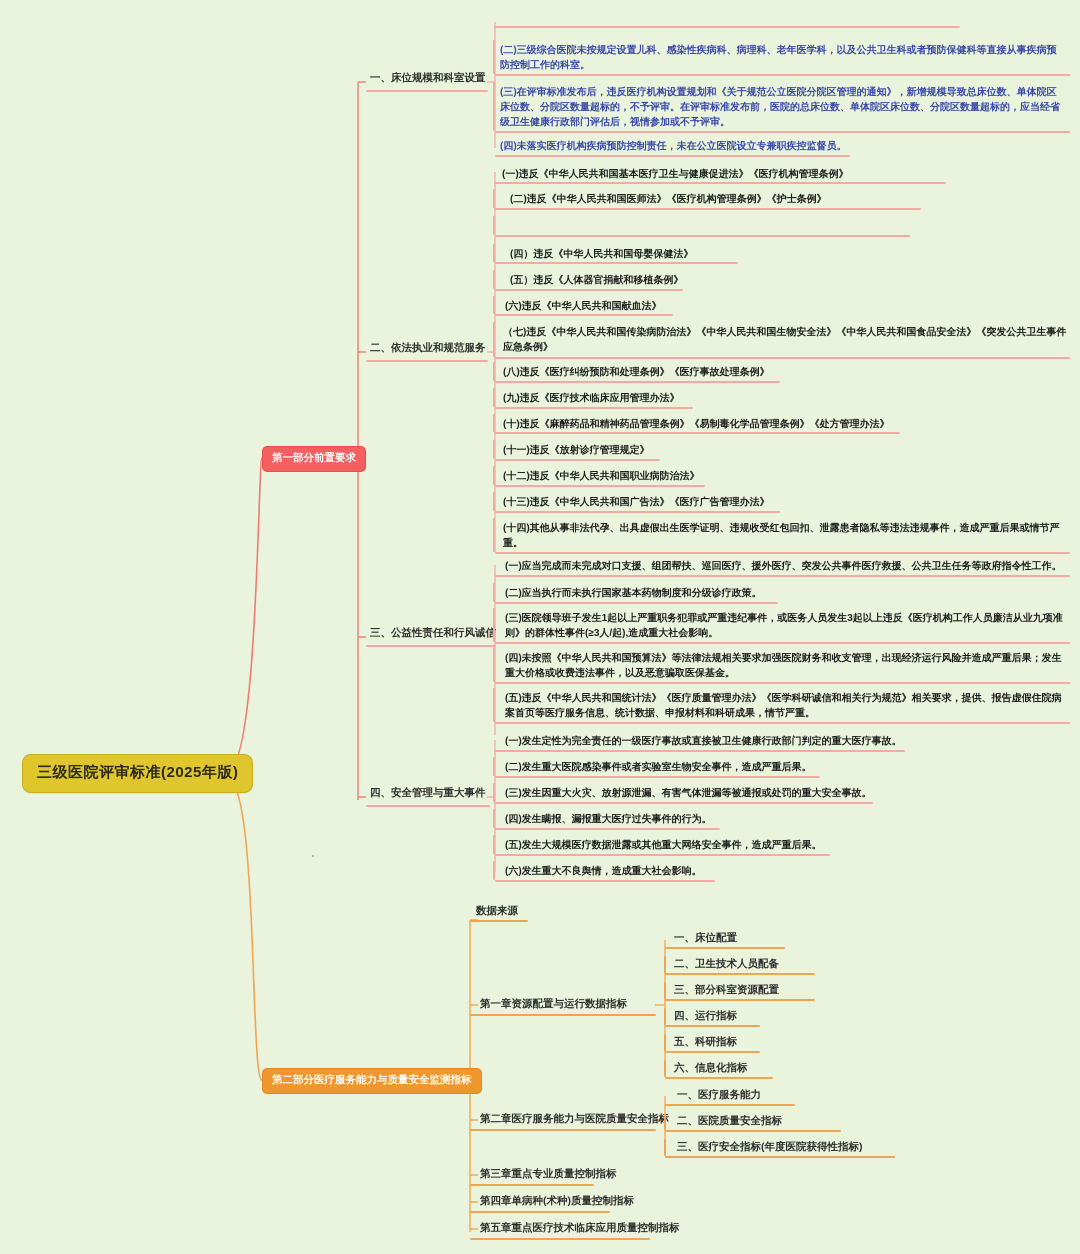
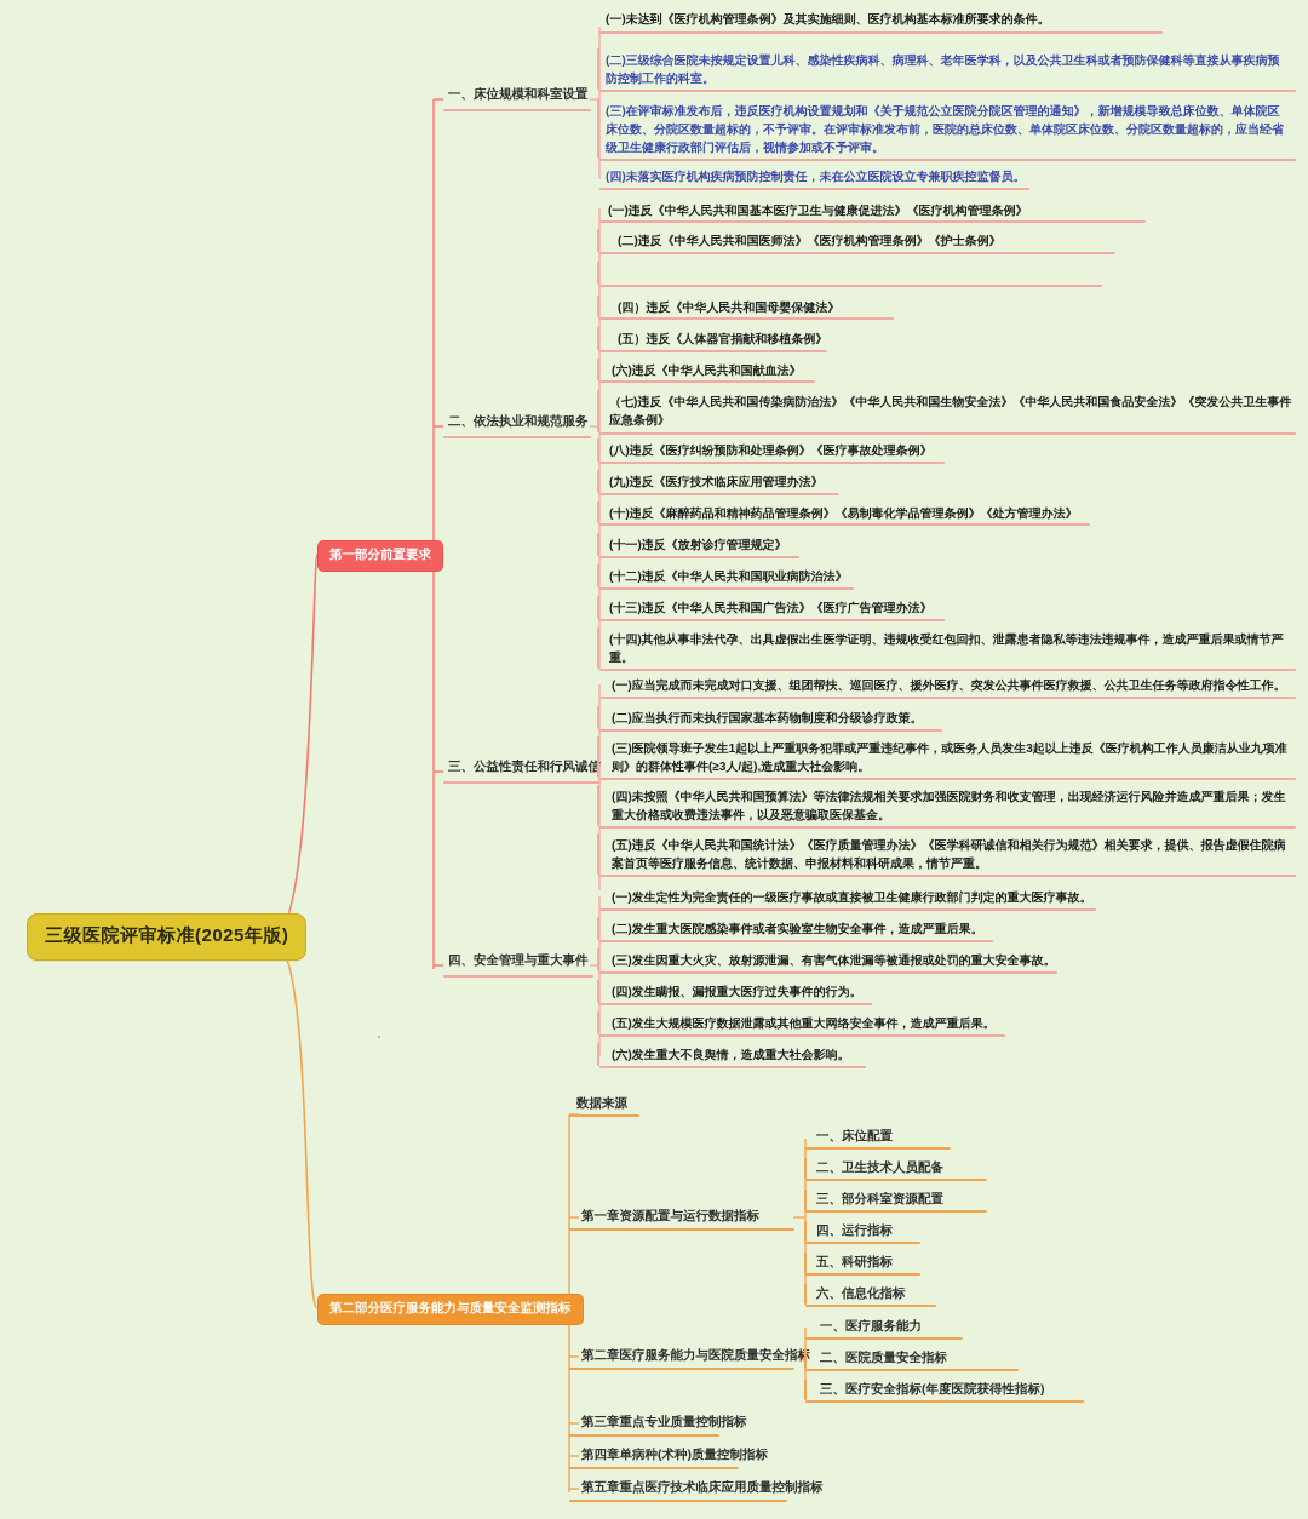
  三级医院评审标准(2025年版)
  第一部分前置要求
  一、床位规模和科室设置
  二、依法执业和规范服务
  三、公益性责任和行风诚信
  四、安全管理与重大事件
+ (一)未达到《医疗机构管理条例》及其实施细则、医疗机构基本标准所要求的条件。
  (二)三级综合医院未按规定设置儿科、感染性疾病科、病理科、老年医学科，以及公共卫生科或者预防保健科等直接从事疾病预防控制工作的科室。
  (三)在评审标准发布后，违反医疗机构设置规划和《关于规范公立医院分院区管理的通知》，新增规模导致总床位数、单体院区床位数、分院区数量超标的，不予评审。在评审标准发布前，医院的总床位数、单体院区床位数、分院区数量超标的，应当经省级卫生健康行政部门评估后，视情参加或不予评审。
  (四)未落实医疗机构疾病预防控制责任，未在公立医院设立专兼职疾控监督员。
  (一)违反《中华人民共和国基本医疗卫生与健康促进法》《医疗机构管理条例》
  (二)违反《中华人民共和国医师法》《医疗机构管理条例》《护士条例》
  (四）违反《中华人民共和国母婴保健法》
  (五）违反《人体器官捐献和移植条例》
  (六)违反《中华人民共和国献血法》
  （七)违反《中华人民共和国传染病防治法》《中华人民共和国生物安全法》《中华人民共和国食品安全法》《突发公共卫生事件应急条例》
  (八)违反《医疗纠纷预防和处理条例》《医疗事故处理条例》
  (九)违反《医疗技术临床应用管理办法》
  (十)违反《麻醉药品和精神药品管理条例》《易制毒化学品管理条例》《处方管理办法》
  (十一)违反《放射诊疗管理规定》
  (十二)违反《中华人民共和国职业病防治法》
  (十三)违反《中华人民共和国广告法》《医疗广告管理办法》
  (十四)其他从事非法代孕、出具虚假出生医学证明、违规收受红包回扣、泄露患者隐私等违法违规事件，造成严重后果或情节严重。
  (一)应当完成而未完成对口支援、组团帮扶、巡回医疗、援外医疗、突发公共事件医疗救援、公共卫生任务等政府指令性工作。
  (二)应当执行而未执行国家基本药物制度和分级诊疗政策。
  (三)医院领导班子发生1起以上严重职务犯罪或严重违纪事件，或医务人员发生3起以上违反《医疗机构工作人员廉洁从业九项准则》的群体性事件(≥3人/起),造成重大社会影响。
  (四)未按照《中华人民共和国预算法》等法律法规相关要求加强医院财务和收支管理，出现经济运行风险并造成严重后果；发生重大价格或收费违法事件，以及恶意骗取医保基金。
  (五)违反《中华人民共和国统计法》《医疗质量管理办法》《医学科研诚信和相关行为规范》相关要求，提供、报告虚假住院病案首页等医疗服务信息、统计数据、申报材料和科研成果，情节严重。
  (一)发生定性为完全责任的一级医疗事故或直接被卫生健康行政部门判定的重大医疗事故。
  (二)发生重大医院感染事件或者实验室生物安全事件，造成严重后果。
  (三)发生因重大火灾、放射源泄漏、有害气体泄漏等被通报或处罚的重大安全事故。
  (四)发生瞒报、漏报重大医疗过失事件的行为。
  (五)发生大规模医疗数据泄露或其他重大网络安全事件，造成严重后果。
  (六)发生重大不良舆情，造成重大社会影响。
  第二部分医疗服务能力与质量安全监测指标
  数据来源
  第一章资源配置与运行数据指标
  一、床位配置
  二、卫生技术人员配备
  三、部分科室资源配置
  四、运行指标
  五、科研指标
  六、信息化指标
  第二章医疗服务能力与医院质量安全指
  一、医疗服务能力
  二、医院质量安全指标
  三、医疗安全指标(年度医院获得性指标)
  第三章重点专业质量控制指标
  第四章单病种(术种)质量控制指标
  第五章重点医疗技术临床应用质量控制指标
